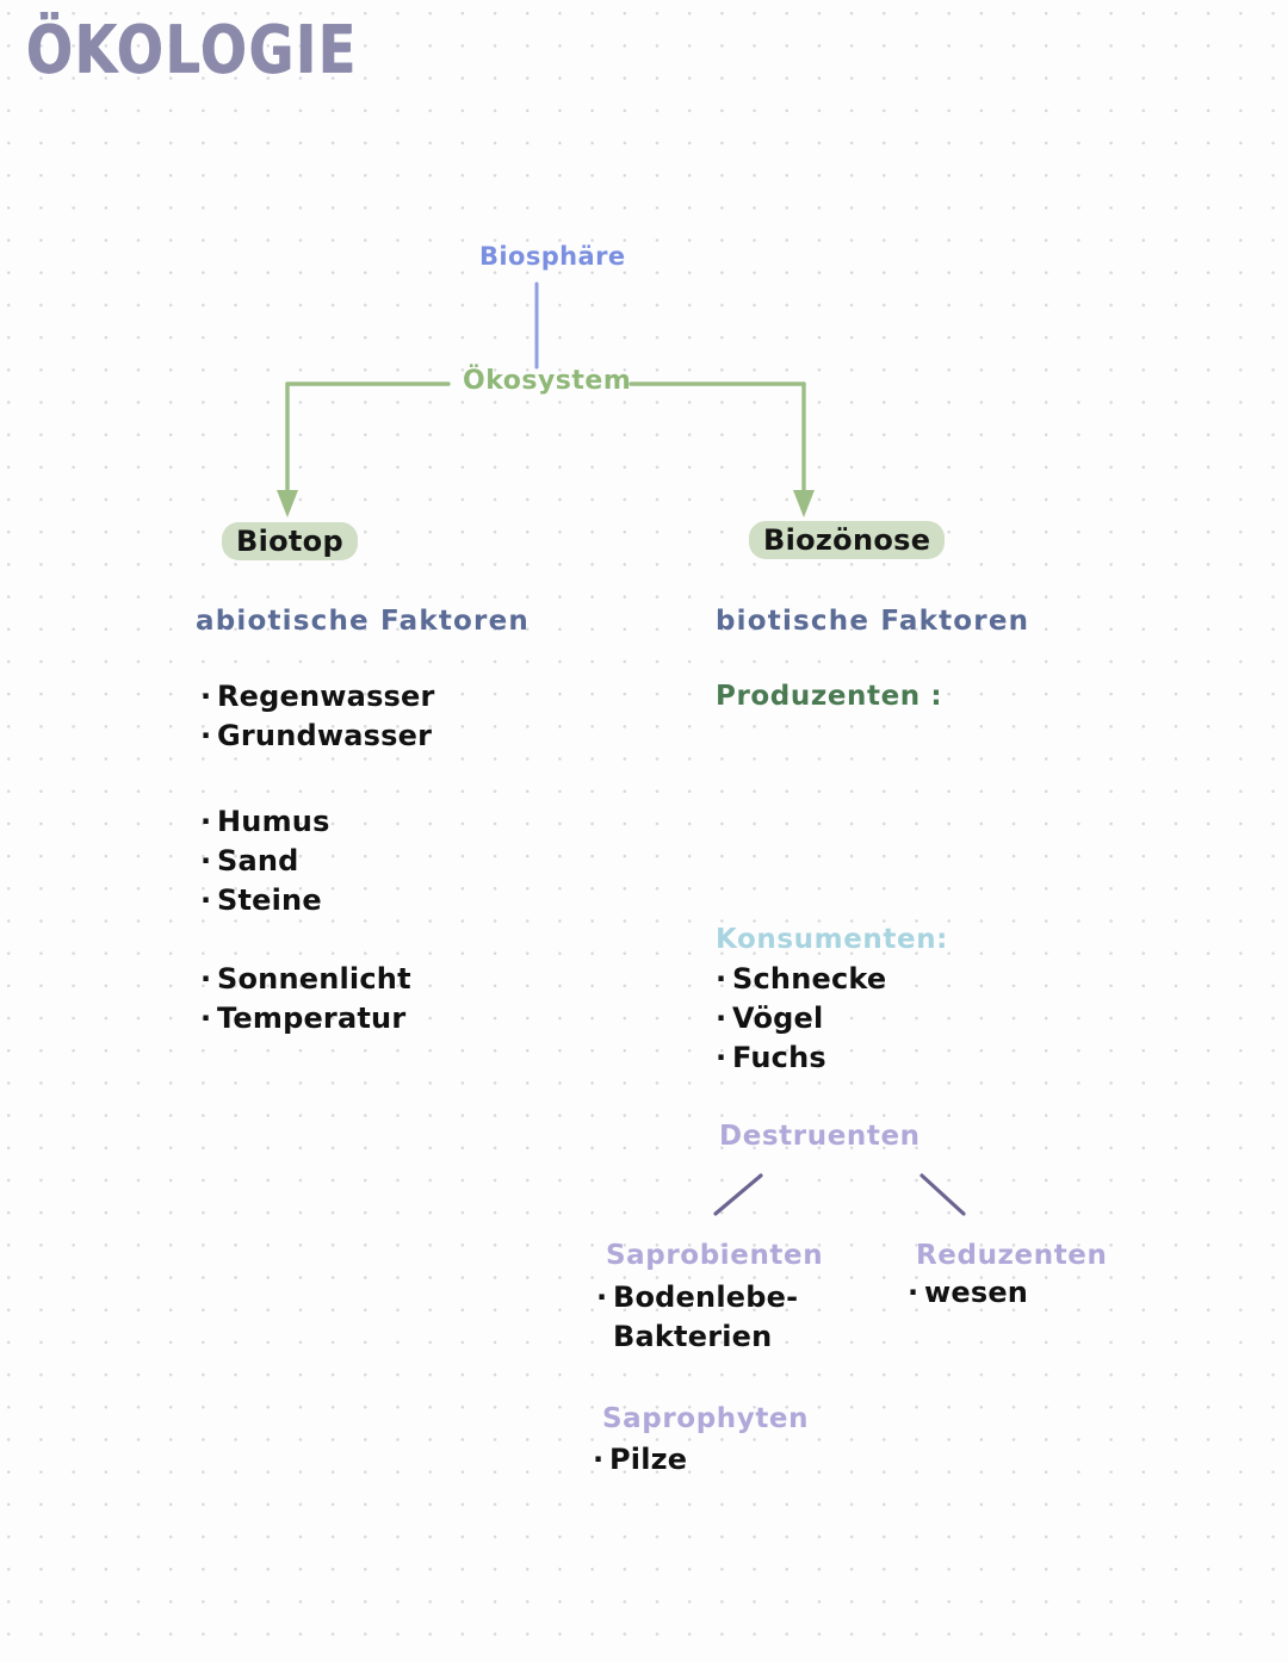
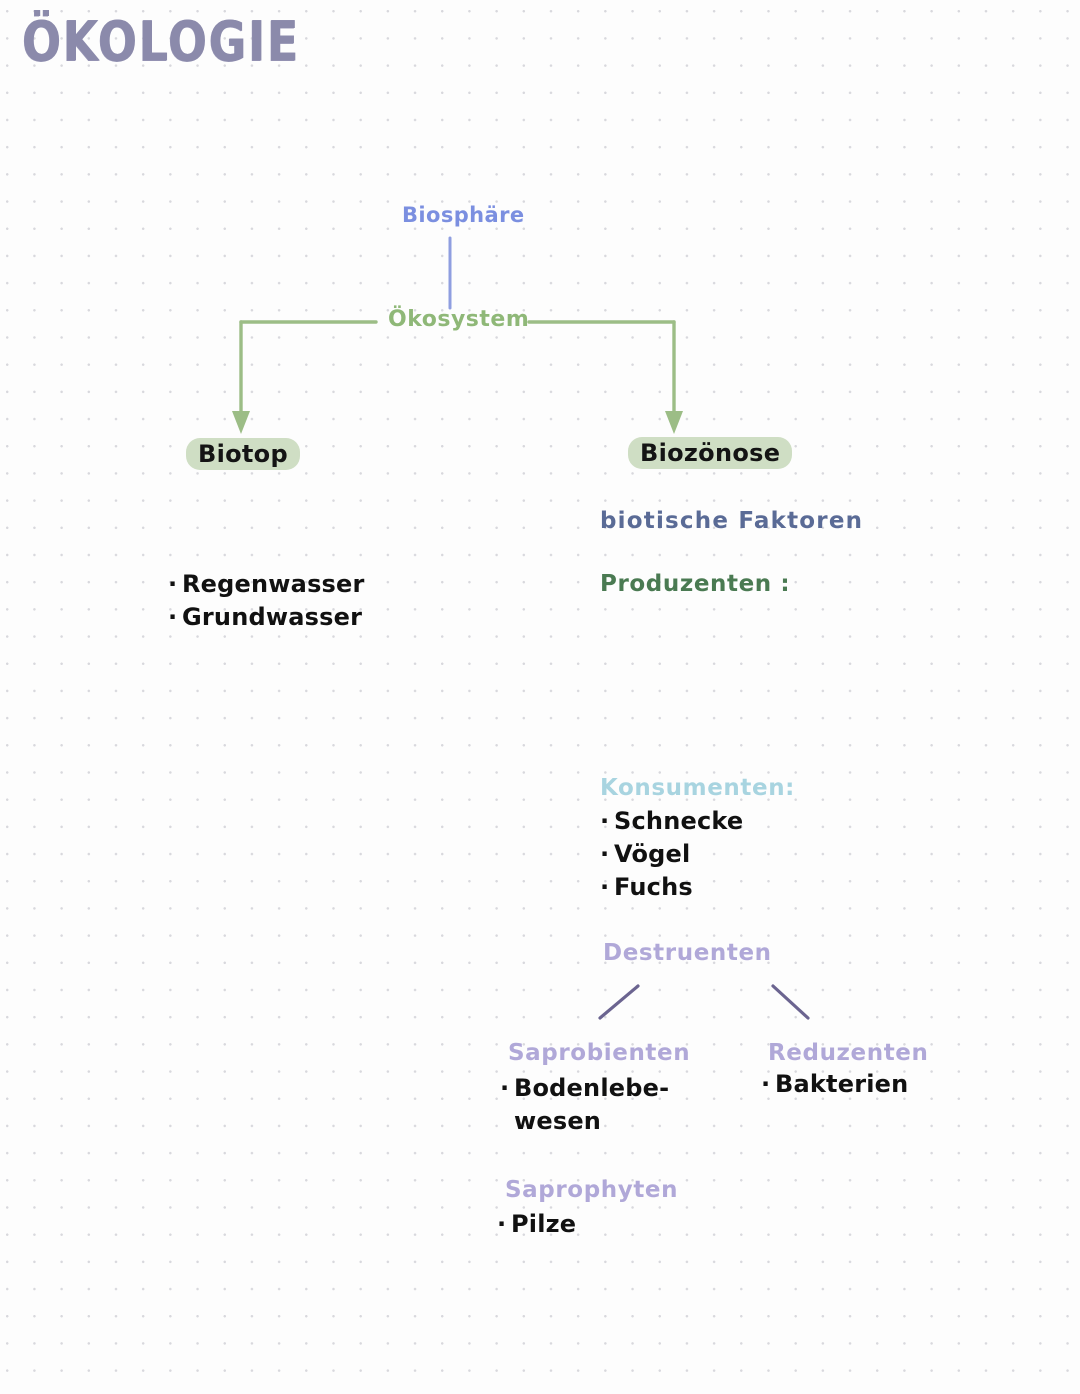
  ÖKOLOGIE
  Biosphäre
  Ökosystem
  Biotop
  Biozönose
- abiotische Faktoren
  biotische Faktoren
  · Regenwasser
  · Grundwasser
- · Humus
- · Sand
- · Steine
- · Sonnenlicht
- · Temperatur
  Produzenten :
  Konsumenten:
  · Schnecke
  · Vögel
  · Fuchs
  Destruenten
  Saprobienten
  · Bodenlebe-
- Bakterien
+ wesen
  Reduzenten
- · wesen
+ · Bakterien
  Saprophyten
  · Pilze
